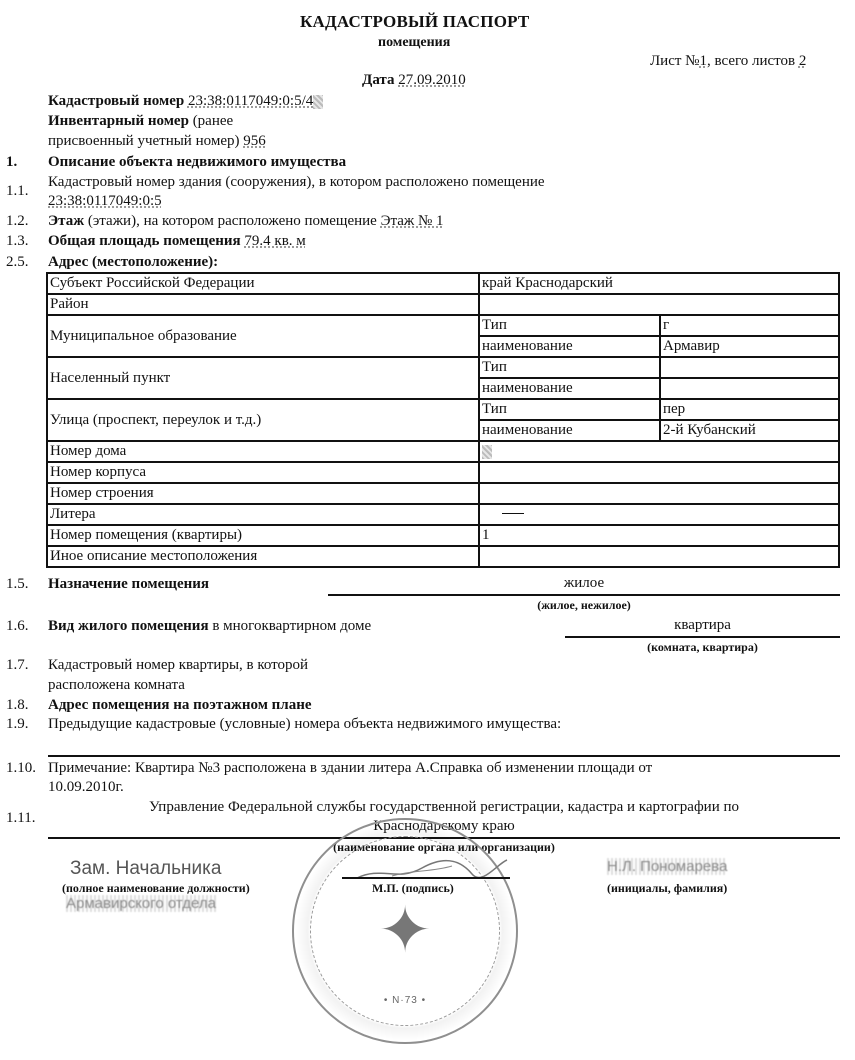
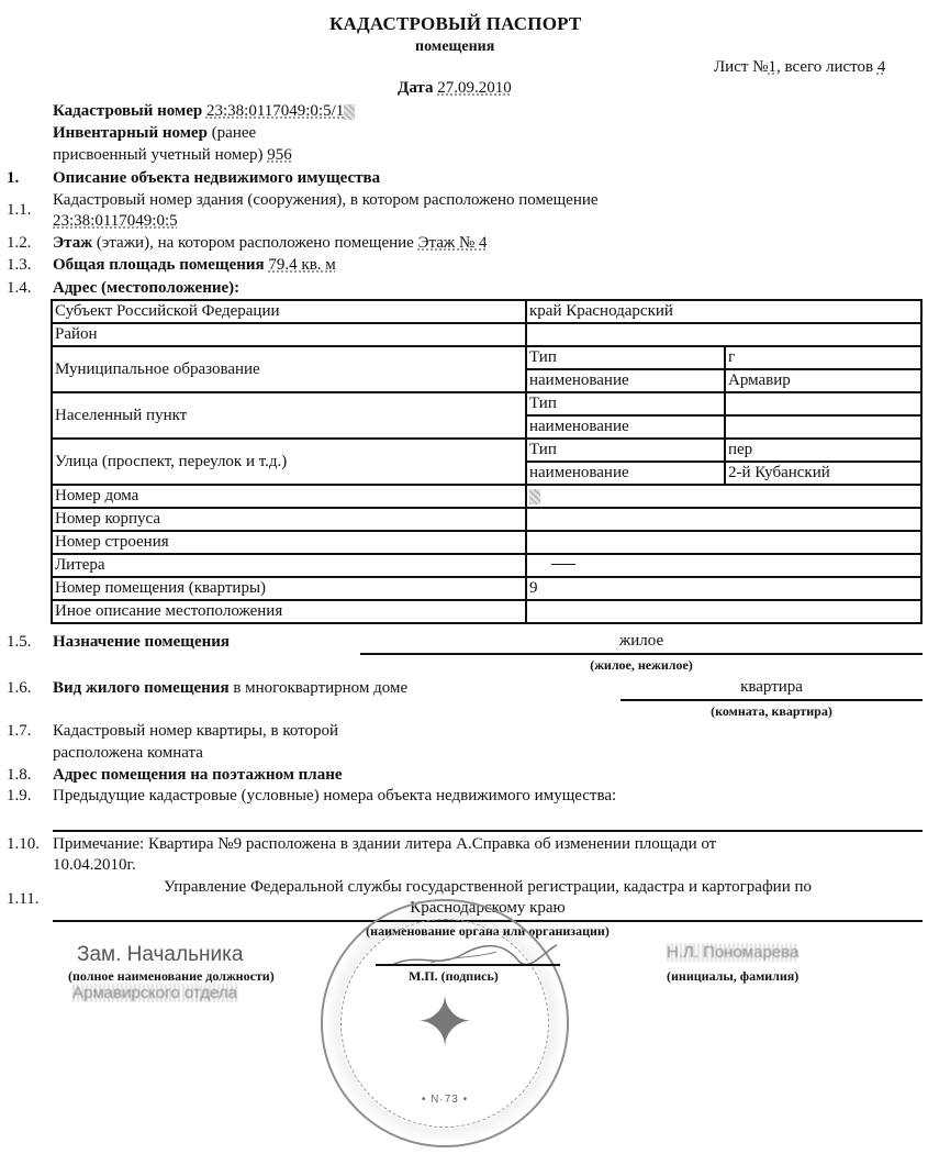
  КАДАСТРОВЫЙ ПАСПОРТ
  помещения
- Лист №1, всего листов 2
+ Лист №1, всего листов 4
  Дата 27.09.2010
- Кадастровый номер 23:38:0117049:0:5/4
+ Кадастровый номер 23:38:0117049:0:5/1
  Инвентарный номер (ранее
  присвоенный учетный номер) 956
  1.
  Описание объекта недвижимого имущества
  1.1.
  Кадастровый номер здания (сооружения), в котором расположено помещение
  23:38:0117049:0:5
  1.2.
- Этаж (этажи), на котором расположено помещение Этаж № 1
+ Этаж (этажи), на котором расположено помещение Этаж № 4
  1.3.
  Общая площадь помещения 79.4 кв. м
- 2.5.
+ 1.4.
  Адрес (местоположение):
  Субъект Российской Федерации	край Краснодарский
  Район
  Муниципальное образование	Тип	г
  наименование	Армавир
  Населенный пункт	Тип
  наименование
  Улица (проспект, переулок и т.д.)	Тип	пер
  наименование	2-й Кубанский
  Номер дома
  Номер корпуса
  Номер строения
  Литера
- Номер помещения (квартиры)	1
+ Номер помещения (квартиры)	9
  Иное описание местоположения
  1.5.
  Назначение помещения
  жилое
  (жилое, нежилое)
  1.6.
  Вид жилого помещения в многоквартирном доме
  квартира
  (комната, квартира)
  1.7.
  Кадастровый номер квартиры, в которой
  расположена комната
  1.8.
  Адрес помещения на поэтажном плане
  1.9.
  Предыдущие кадастровые (условные) номера объекта недвижимого имущества:
  1.10.
- Примечание: Квартира №3 расположена в здании литера А.Справка об изменении площади от
+ Примечание: Квартира №9 расположена в здании литера А.Справка об изменении площади от
- 10.09.2010г.
+ 10.04.2010г.
  1.11.
  Управление Федеральной службы государственной регистрации, кадастра и картографии по
  ✦
  • N·73 •
  Зам. Начальника
  (полное наименование должности)
  Армавирского отдела
  М.П. (подпись)
  Н.Л. Пономарева
  (инициалы, фамилия)
